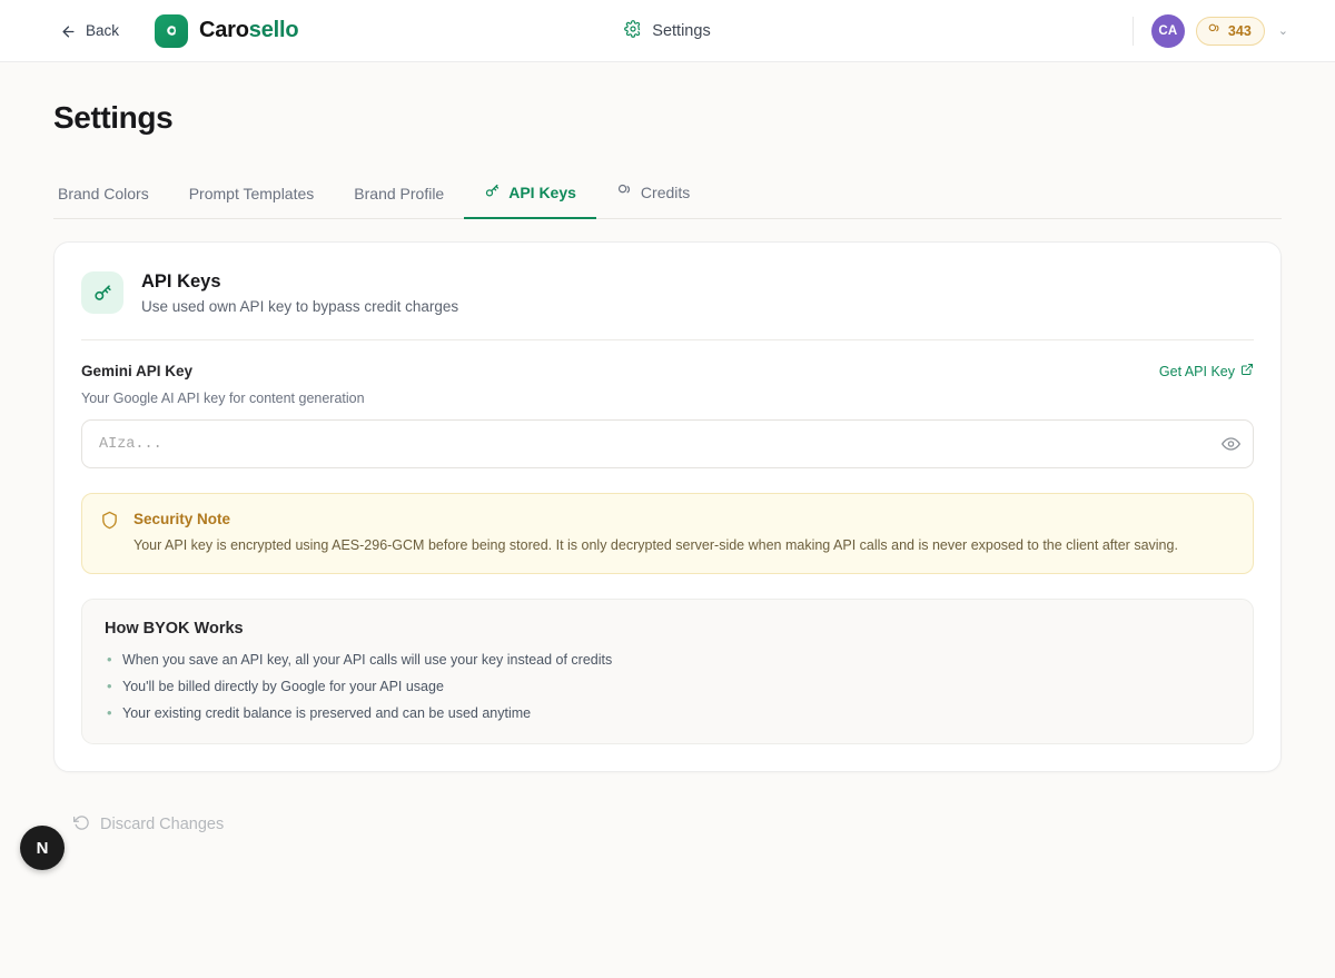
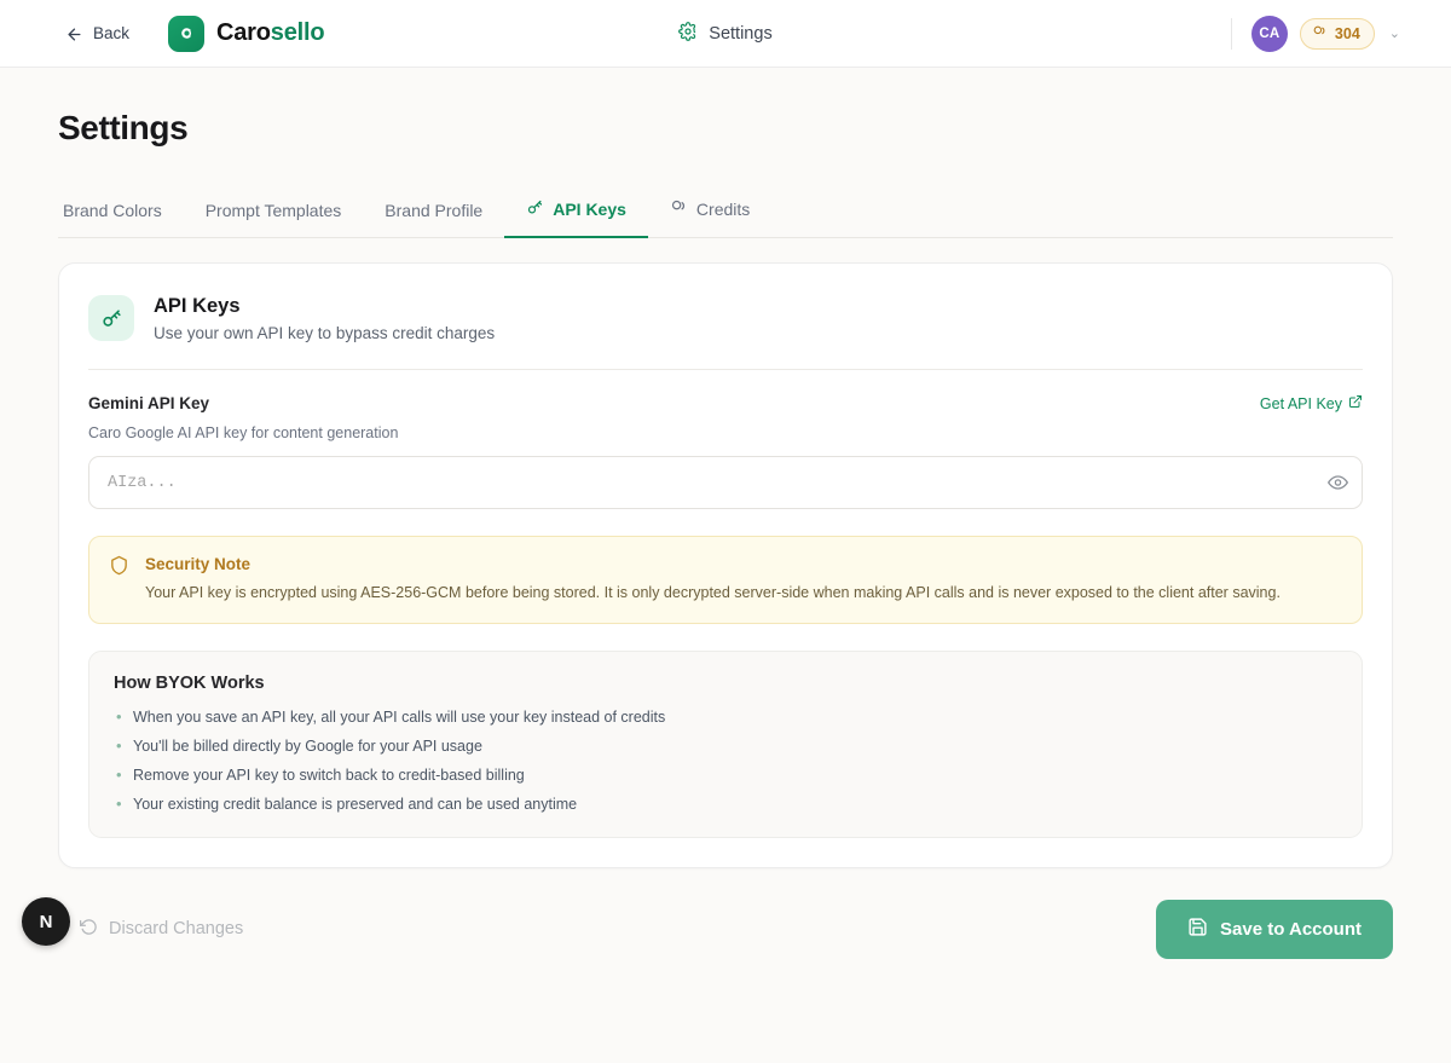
  Back
  Carosello
  Settings
  CA
- 343
+ 304
  ⌄
  Settings
  Brand Colors
  Prompt Templates
  Brand Profile
  API Keys
  Credits
  API Keys
- Use used own API key to bypass credit charges
+ Use your own API key to bypass credit charges
  Gemini API Key
  Get API Key
- Your Google AI API key for content generation
+ Caro Google AI API key for content generation
  AIza...
  Security Note
- Your API key is encrypted using AES-296-GCM before being stored. It is only decrypted server-side when making API calls and is never exposed to the client after saving.
+ Your API key is encrypted using AES-256-GCM before being stored. It is only decrypted server-side when making API calls and is never exposed to the client after saving.
  How BYOK Works
  When you save an API key, all your API calls will use your key instead of credits
  You'll be billed directly by Google for your API usage
+ Remove your API key to switch back to credit-based billing
  Your existing credit balance is preserved and can be used anytime
  Discard Changes
+ Save to Account
  N
